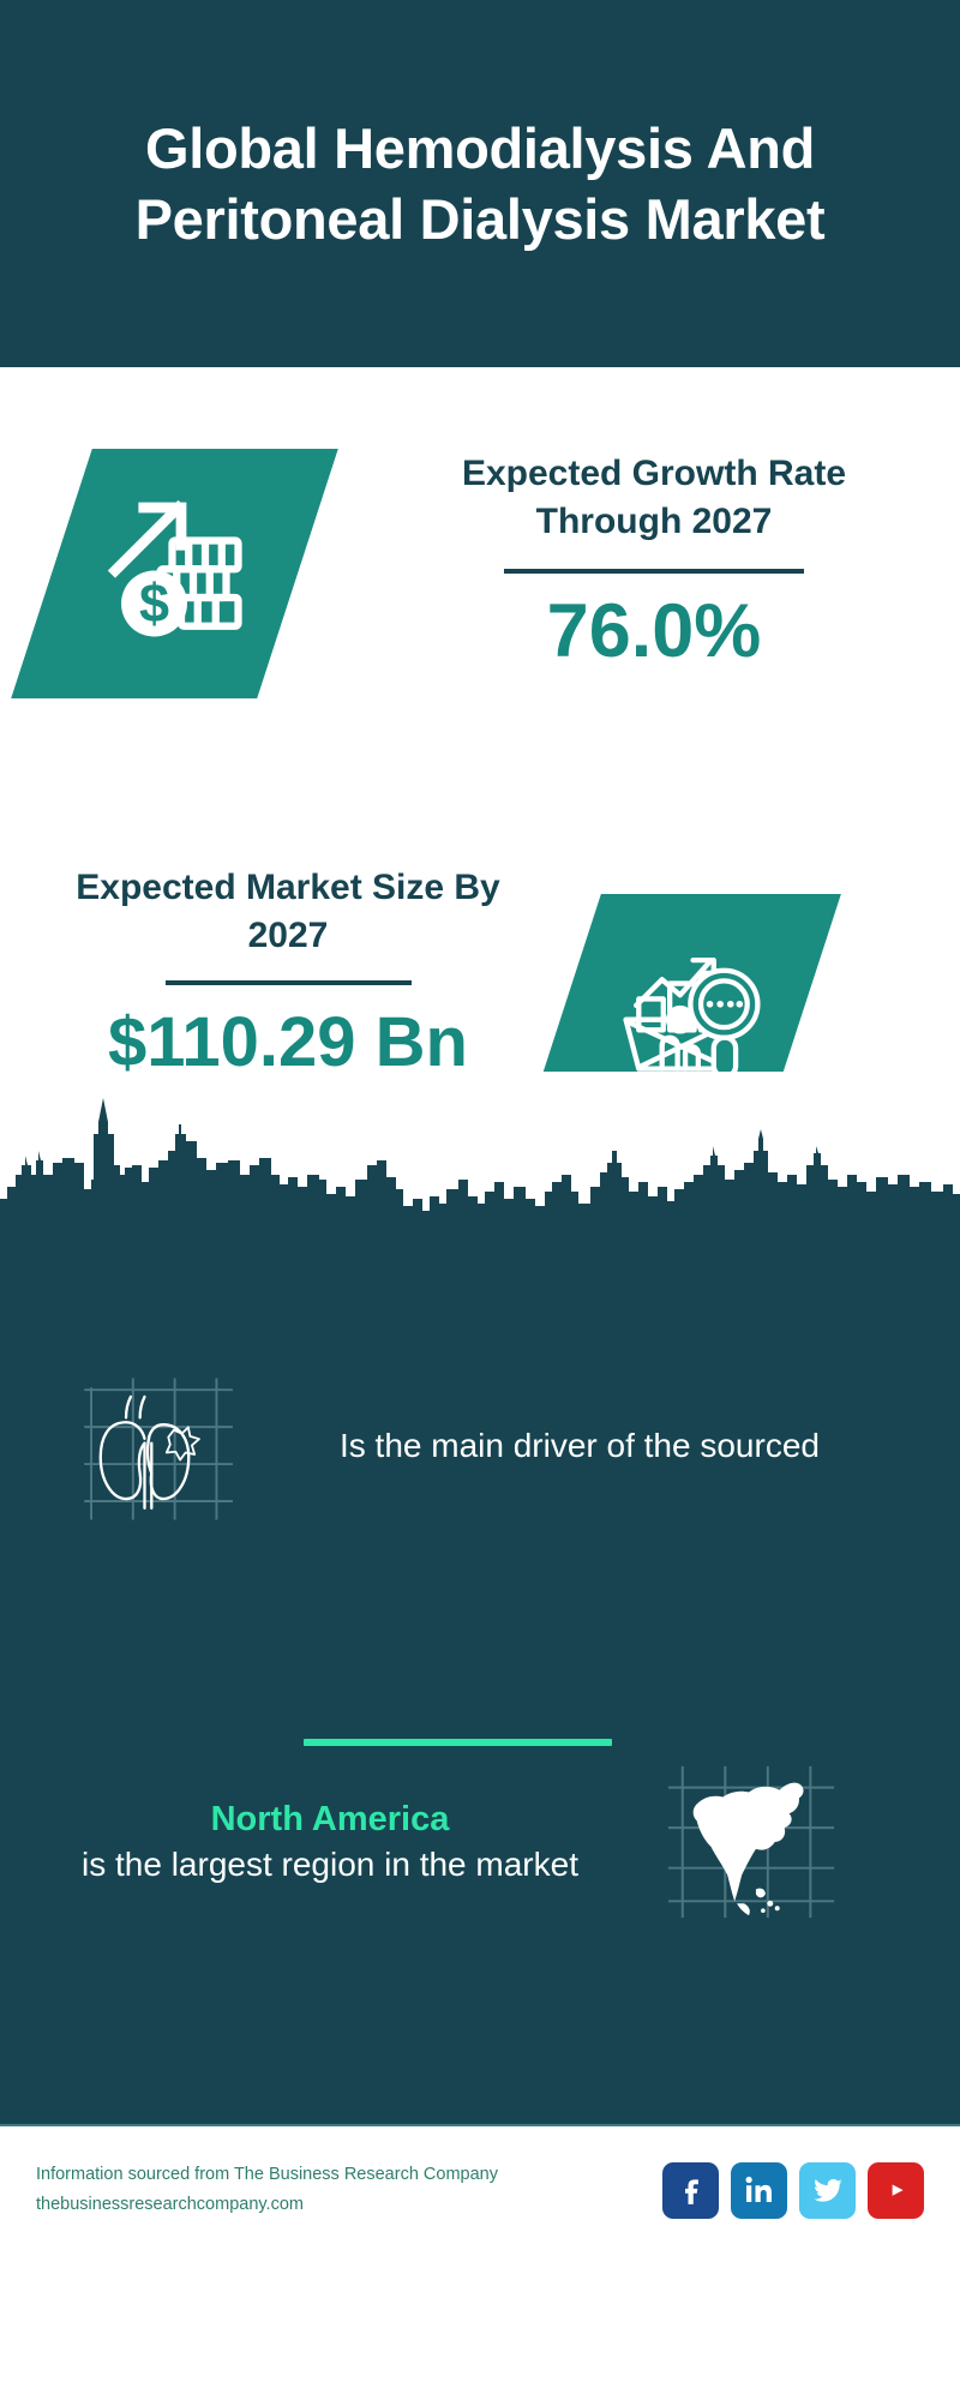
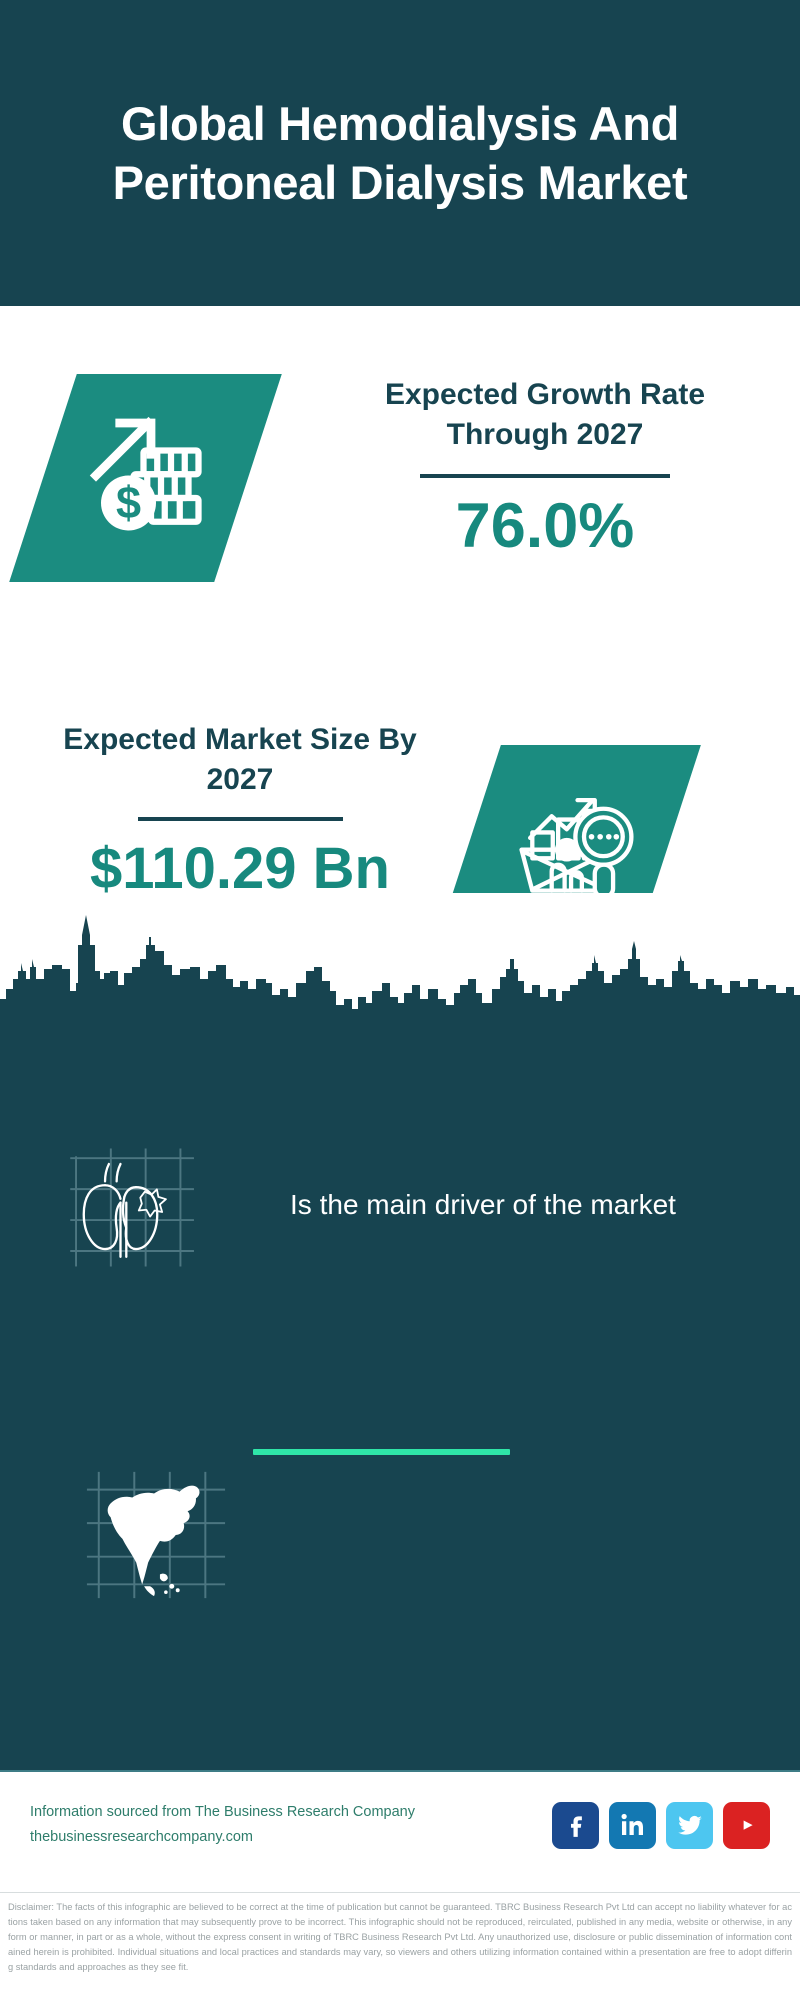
  Global Hemodialysis And Peritoneal Dialysis Market
  Expected Growth Rate Through 2027
  76.0%
  Expected Market Size By 2027
  $110.29 Bn
- Is the main driver of the sourced
+ Is the main driver of the market
- North America
- is the largest region in the market
  Information sourced from The Business Research Company
  thebusinessresearchcompany.com
+ Disclaimer: The facts of this infographic are believed to be correct at the time of publication but cannot be guaranteed. TBRC Business Research Pvt Ltd can accept no liability whatever for actions taken based on any information that may subsequently prove to be incorrect. This infographic should not be reproduced, reirculаted, published in any media, website or otherwise, in any form or manner, in part or as a whole, without the express consent in writing of TBRC Business Research Pvt Ltd. Any unauthorized use, disclosure or public dissemination of information contained herein is prohibited. Individual situations and local practices and standards may vary, so viewers and others utilizing information contained within a presentation are free to adopt differing standards and approaches as they see fit.
